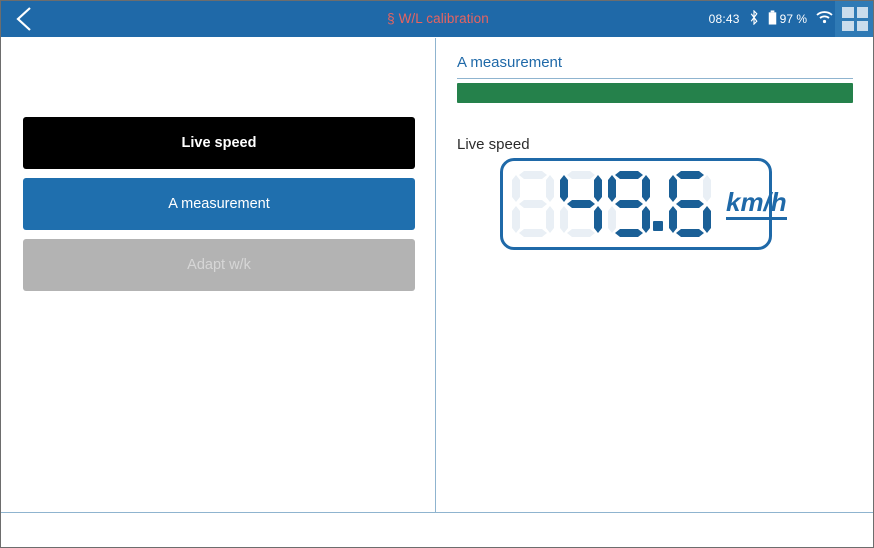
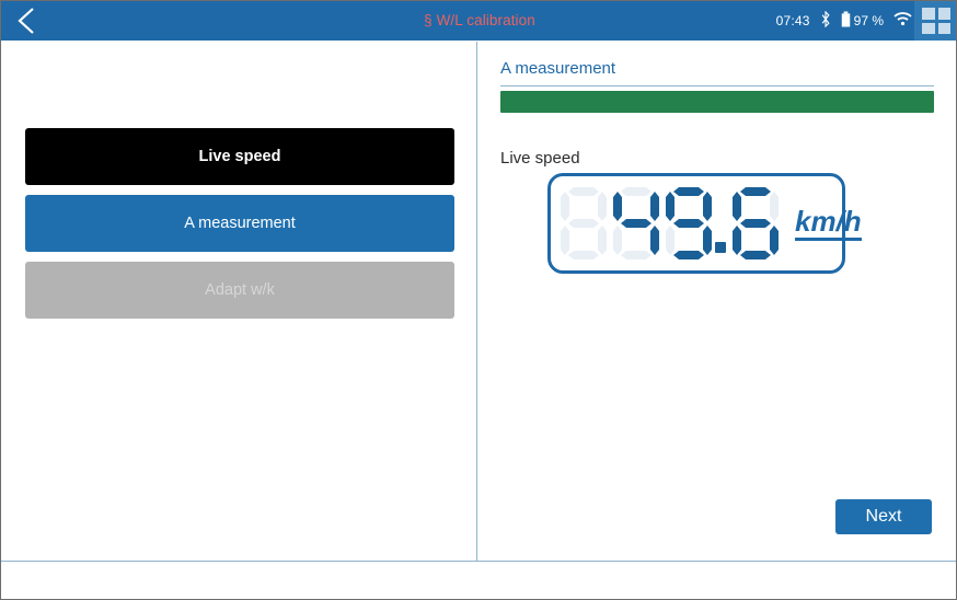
  § W/L calibration
- 08:43
+ 07:43
  97 %
  Live speed
  A measurement
  Adapt w/k
  A measurement
  Live speed
  km/h
+ Next
